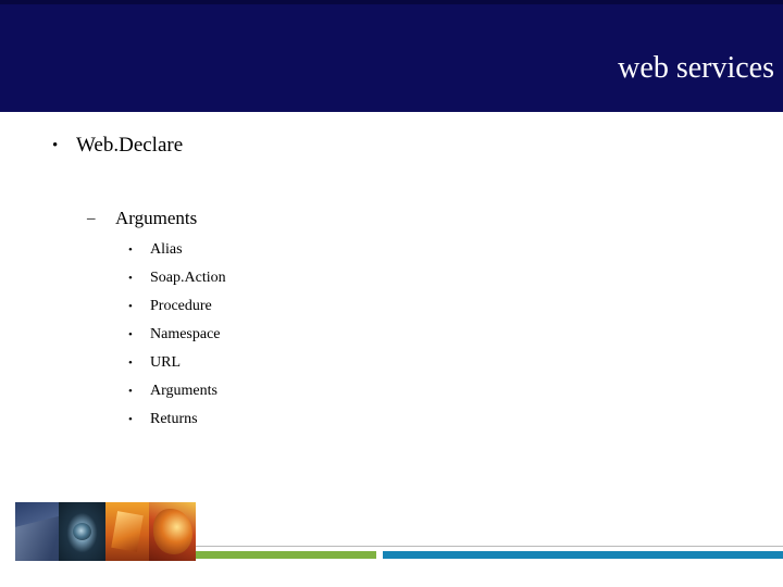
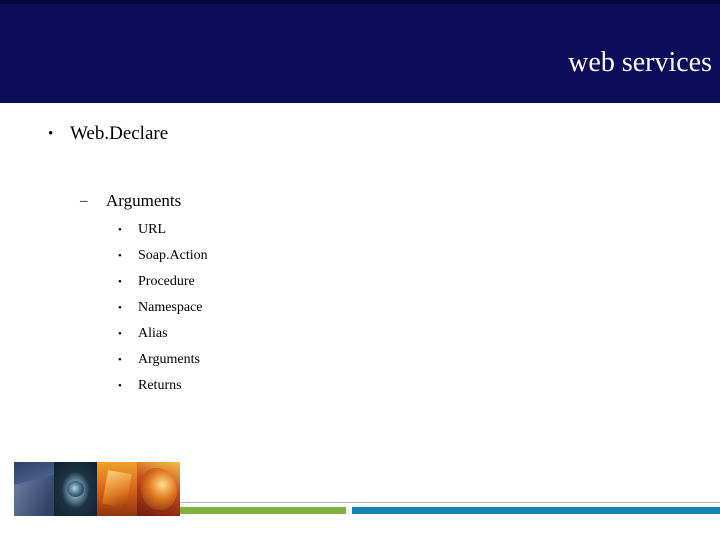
  web services
  • Web.Declare
  – Arguments
- • Alias
+ • URL
  • Soap.Action
  • Procedure
  • Namespace
- • URL
+ • Alias
  • Arguments
  • Returns
